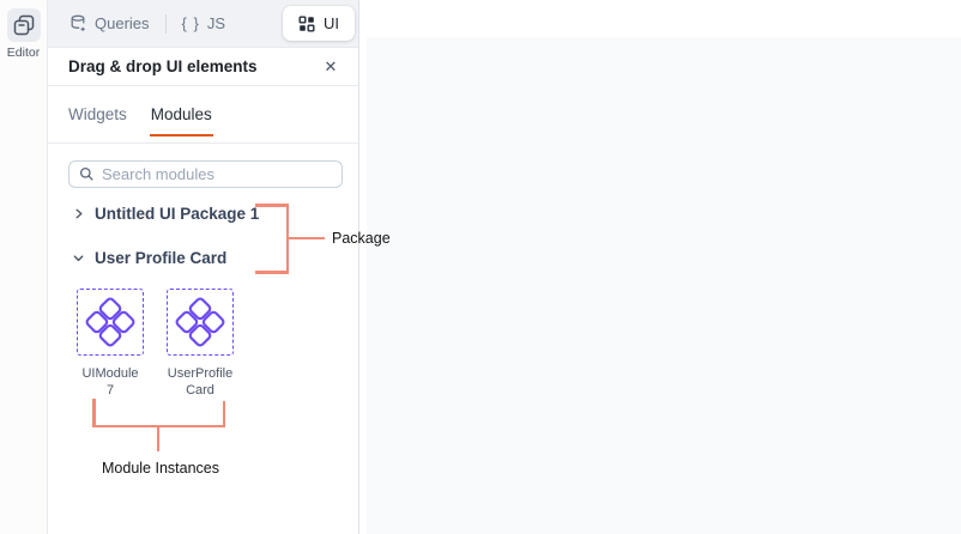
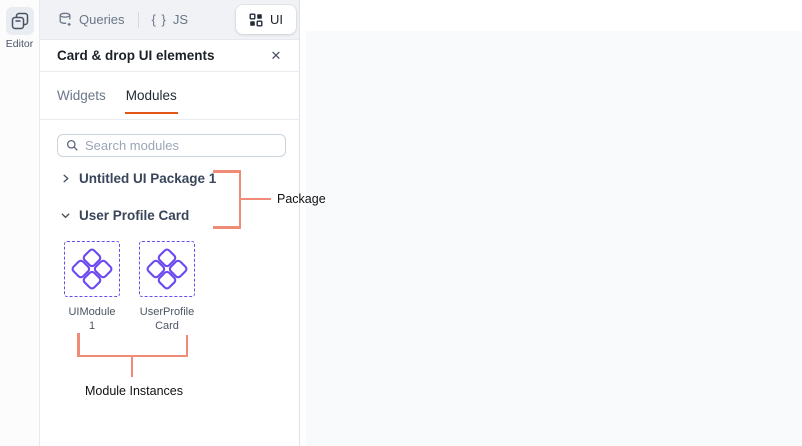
  Editor
  Queries
  { }
  JS
  UI
- Drag & drop UI elements
+ Card & drop UI elements
  ✕
  Widgets
  Modules
  Search modules
  Untitled UI Package 1
  User Profile Card
- UIModule 7
+ UIModule 1
  UserProfileCard
  Package
  Module Instances
